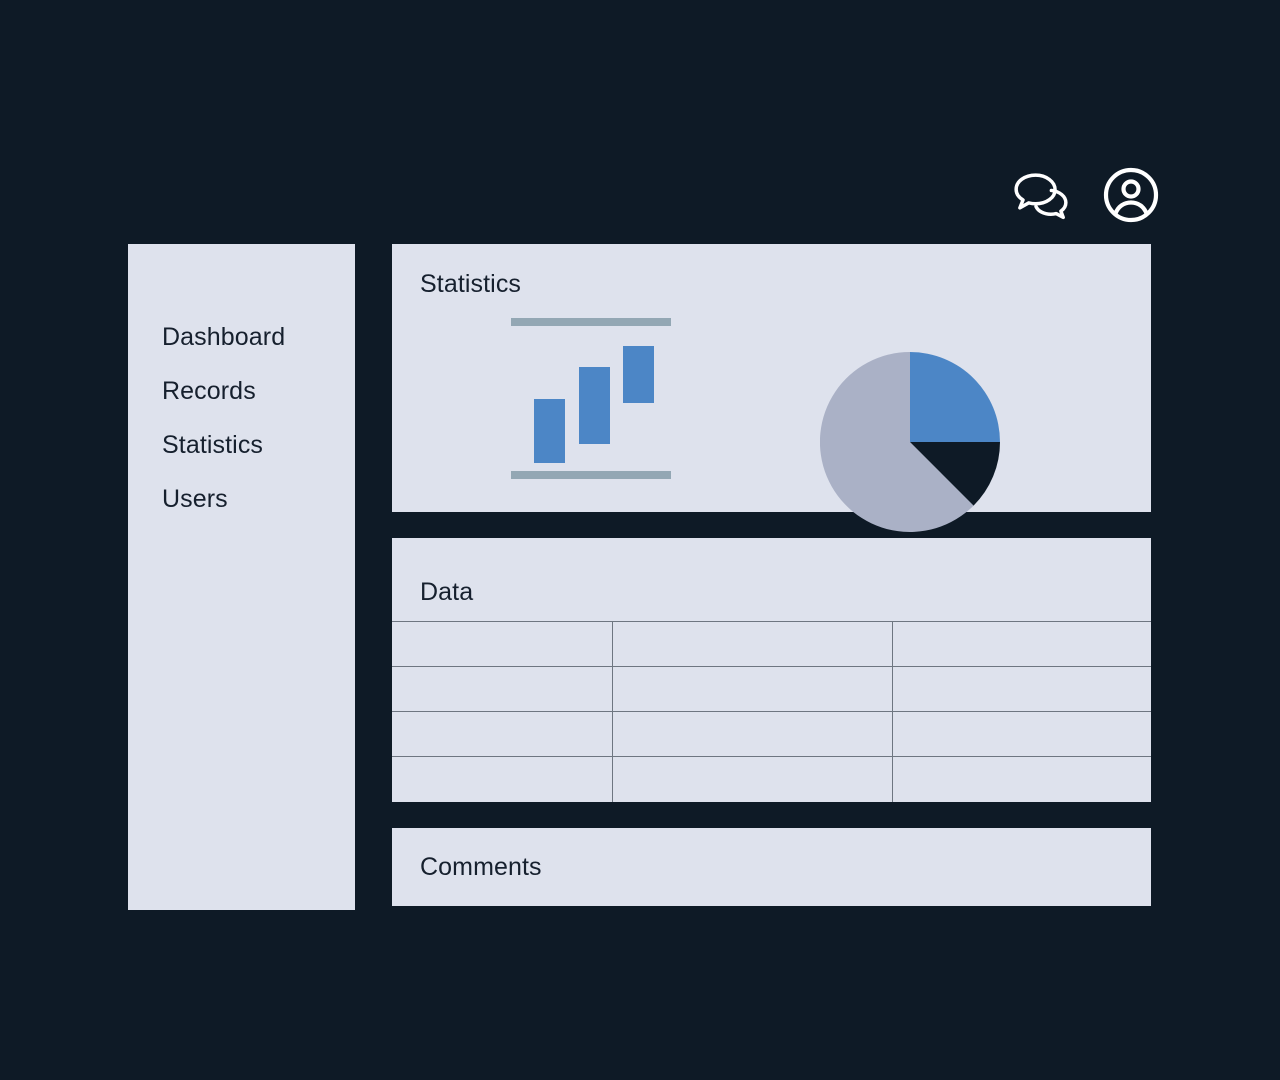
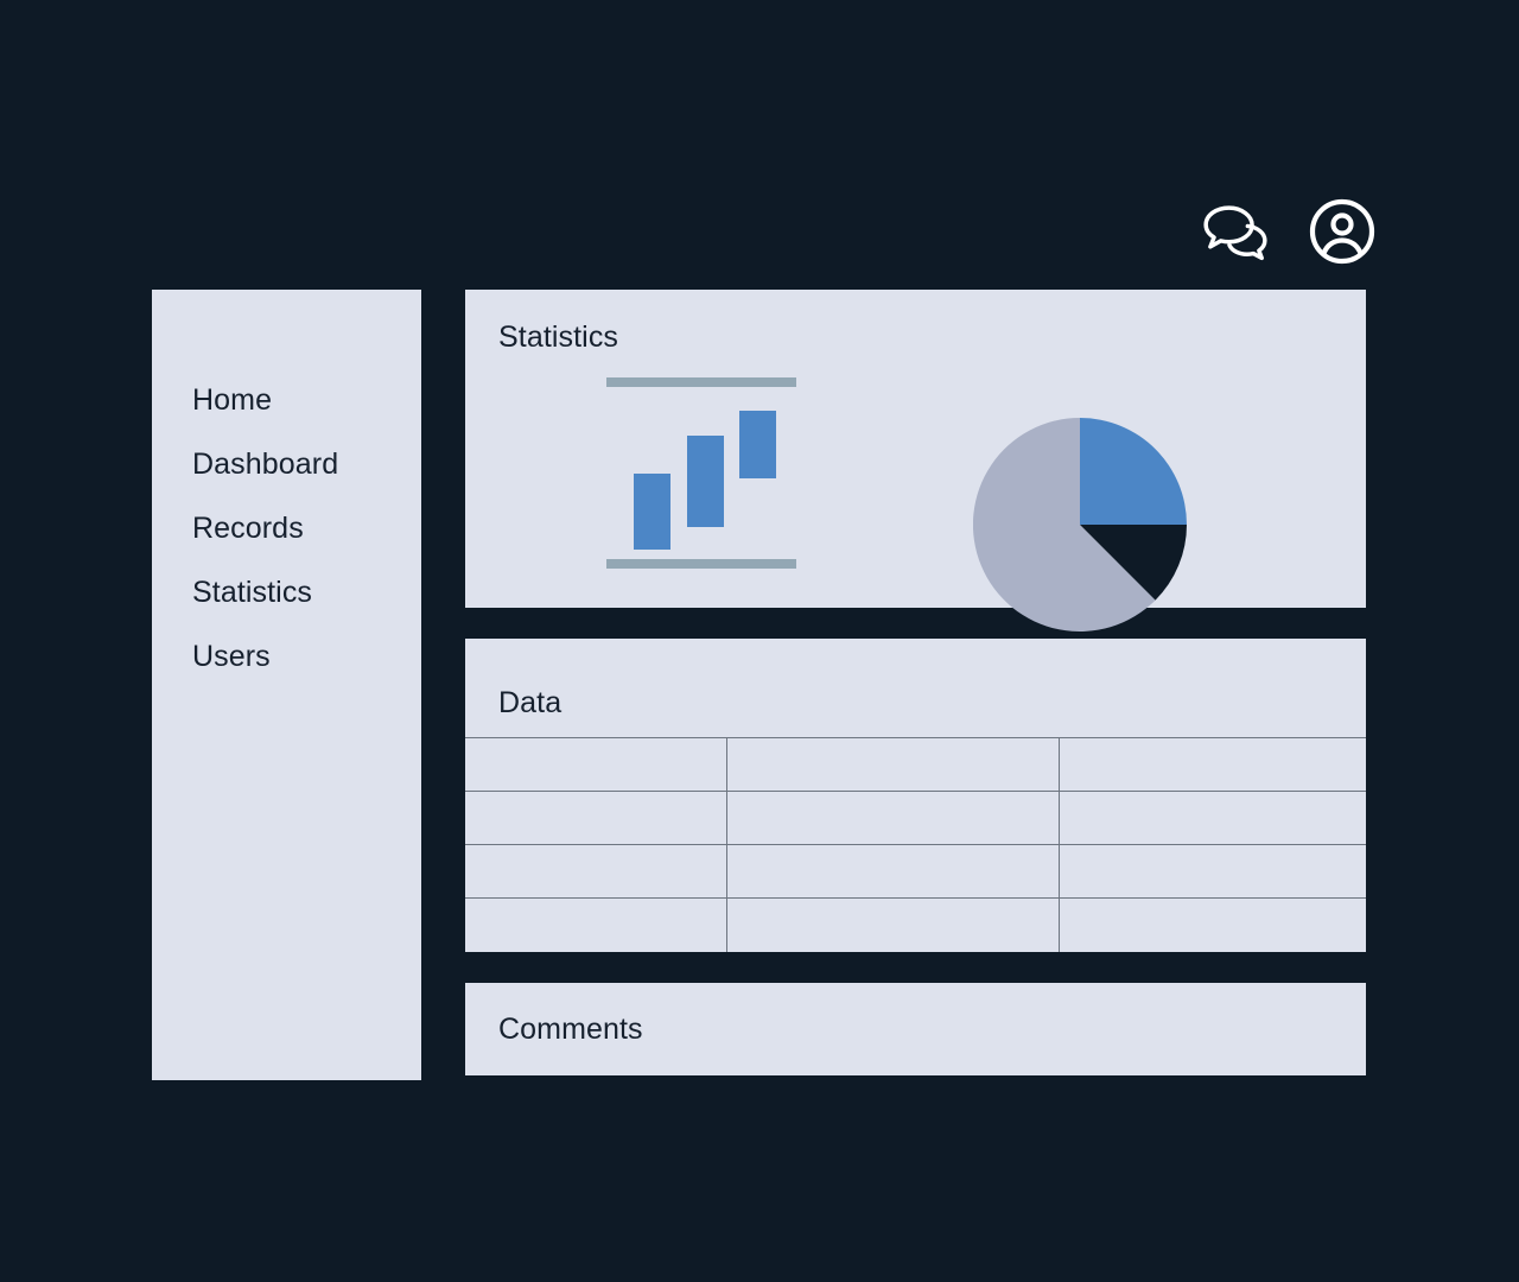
+ Home
  Dashboard
  Records
  Statistics
  Users
  Statistics
  Data
  Comments
